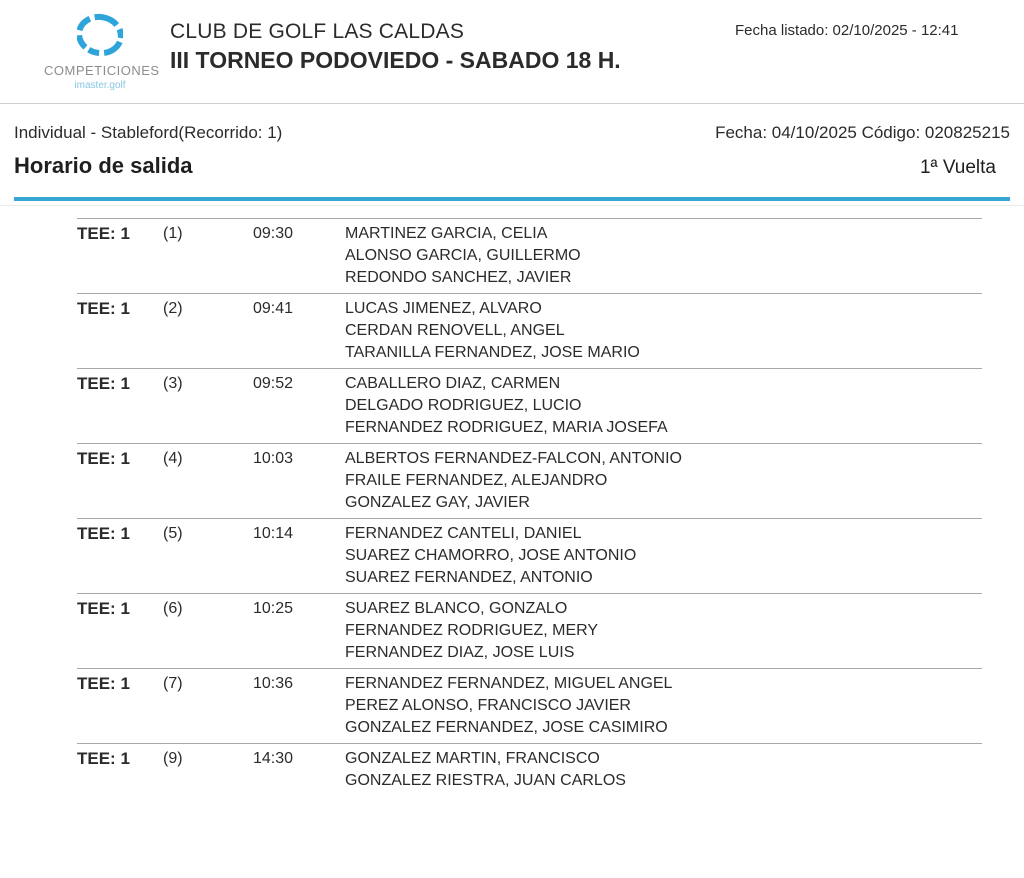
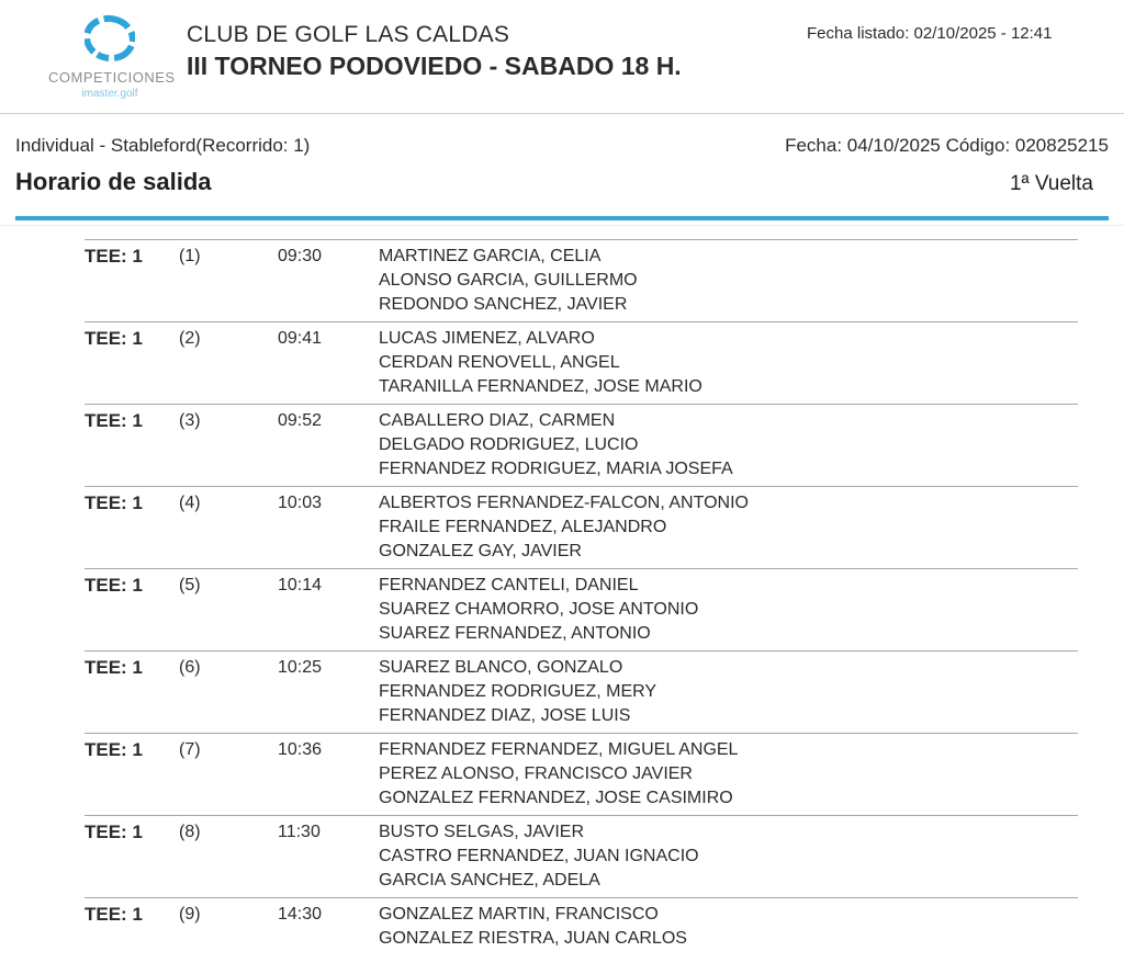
  COMPETICIONES
  imaster.golf
  CLUB DE GOLF LAS CALDAS
  III TORNEO PODOVIEDO - SABADO 18 H.
  Fecha listado: 02/10/2025 - 12:41
  Individual - Stableford(Recorrido: 1)
  Fecha: 04/10/2025 Código: 020825215
  Horario de salida
  1ª Vuelta
  TEE: 1	(1)	09:30	MARTINEZ GARCIA, CELIAALONSO GARCIA, GUILLERMOREDONDO SANCHEZ, JAVIER
  TEE: 1	(2)	09:41	LUCAS JIMENEZ, ALVAROCERDAN RENOVELL, ANGELTARANILLA FERNANDEZ, JOSE MARIO
  TEE: 1	(3)	09:52	CABALLERO DIAZ, CARMENDELGADO RODRIGUEZ, LUCIOFERNANDEZ RODRIGUEZ, MARIA JOSEFA
  TEE: 1	(4)	10:03	ALBERTOS FERNANDEZ-FALCON, ANTONIOFRAILE FERNANDEZ, ALEJANDROGONZALEZ GAY, JAVIER
  TEE: 1	(5)	10:14	FERNANDEZ CANTELI, DANIELSUAREZ CHAMORRO, JOSE ANTONIOSUAREZ FERNANDEZ, ANTONIO
  TEE: 1	(6)	10:25	SUAREZ BLANCO, GONZALOFERNANDEZ RODRIGUEZ, MERYFERNANDEZ DIAZ, JOSE LUIS
  TEE: 1	(7)	10:36	FERNANDEZ FERNANDEZ, MIGUEL ANGELPEREZ ALONSO, FRANCISCO JAVIERGONZALEZ FERNANDEZ, JOSE CASIMIRO
+ TEE: 1	(8)	11:30	BUSTO SELGAS, JAVIERCASTRO FERNANDEZ, JUAN IGNACIOGARCIA SANCHEZ, ADELA
  TEE: 1	(9)	14:30	GONZALEZ MARTIN, FRANCISCOGONZALEZ RIESTRA, JUAN CARLOS
